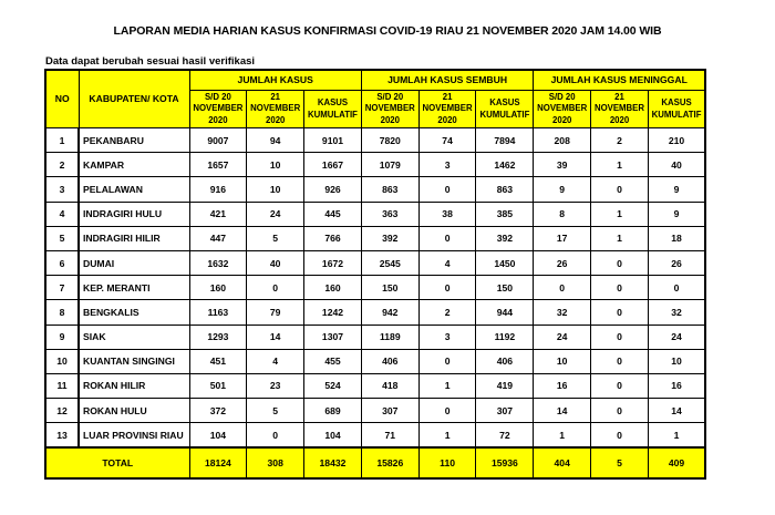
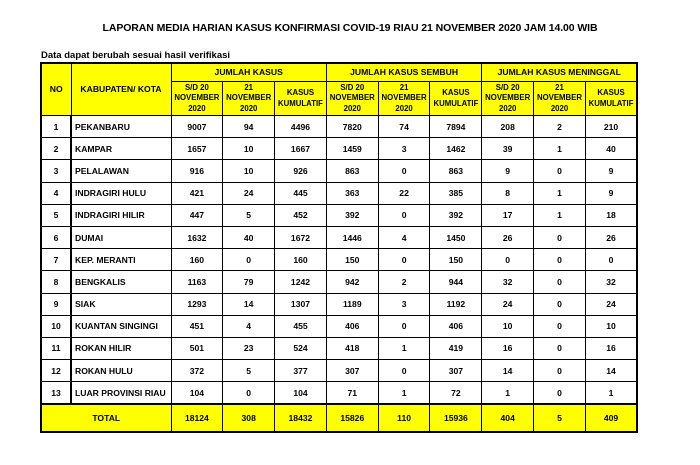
  LAPORAN MEDIA HARIAN KASUS KONFIRMASI COVID-19 RIAU 21 NOVEMBER 2020 JAM 14.00 WIB
  Data dapat berubah sesuai hasil verifikasi
  NO	KABUPATEN/ KOTA	JUMLAH KASUS	JUMLAH KASUS SEMBUH	JUMLAH KASUS MENINGGAL
  S/D 20NOVEMBER2020	21NOVEMBER2020	KASUSKUMULATIF	S/D 20NOVEMBER2020	21NOVEMBER2020	KASUSKUMULATIF	S/D 20NOVEMBER2020	21NOVEMBER2020	KASUSKUMULATIF
- 1	PEKANBARU	9007	94	9101	7820	74	7894	208	2	210
+ 1	PEKANBARU	9007	94	4496	7820	74	7894	208	2	210
- 2	KAMPAR	1657	10	1667	1079	3	1462	39	1	40
+ 2	KAMPAR	1657	10	1667	1459	3	1462	39	1	40
  3	PELALAWAN	916	10	926	863	0	863	9	0	9
- 4	INDRAGIRI HULU	421	24	445	363	38	385	8	1	9
+ 4	INDRAGIRI HULU	421	24	445	363	22	385	8	1	9
- 5	INDRAGIRI HILIR	447	5	766	392	0	392	17	1	18
+ 5	INDRAGIRI HILIR	447	5	452	392	0	392	17	1	18
- 6	DUMAI	1632	40	1672	2545	4	1450	26	0	26
+ 6	DUMAI	1632	40	1672	1446	4	1450	26	0	26
  7	KEP. MERANTI	160	0	160	150	0	150	0	0	0
  8	BENGKALIS	1163	79	1242	942	2	944	32	0	32
  9	SIAK	1293	14	1307	1189	3	1192	24	0	24
  10	KUANTAN SINGINGI	451	4	455	406	0	406	10	0	10
  11	ROKAN HILIR	501	23	524	418	1	419	16	0	16
- 12	ROKAN HULU	372	5	689	307	0	307	14	0	14
+ 12	ROKAN HULU	372	5	377	307	0	307	14	0	14
  13	LUAR PROVINSI RIAU	104	0	104	71	1	72	1	0	1
  TOTAL	18124	308	18432	15826	110	15936	404	5	409
